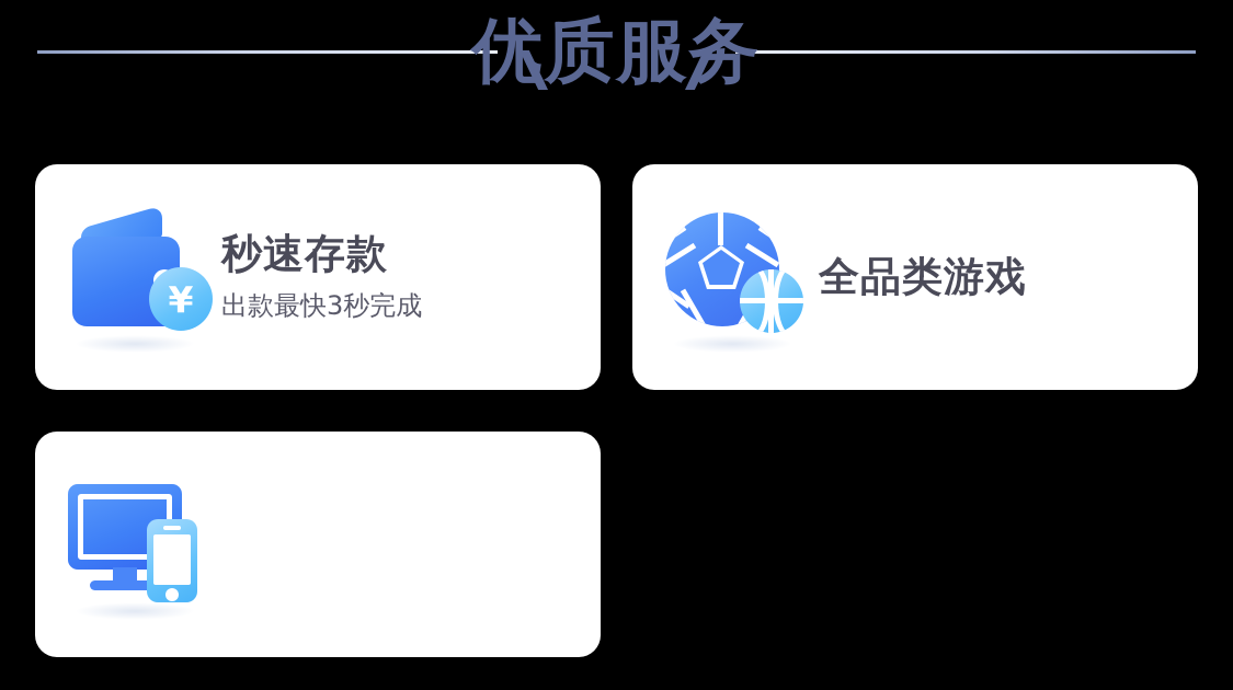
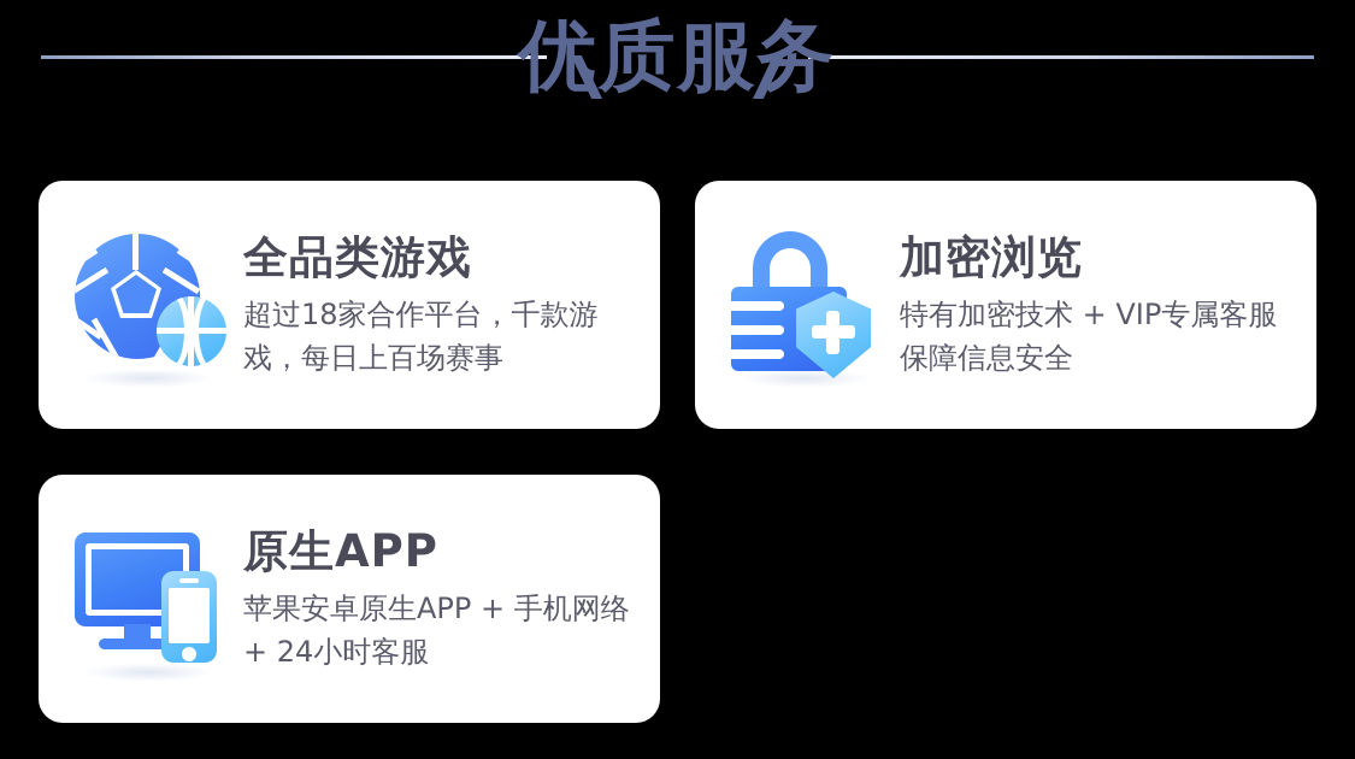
  优质服务
- ¥
- 秒速存款
- 出款最快3秒完成
  全品类游戏
+ 超过18家合作平台，千款游戏，每日上百场赛事
+ 加密浏览
+ 特有加密技术 + VIP专属客服保障信息安全
+ 原生APP
+ 苹果安卓原生APP + 手机网络 + 24小时客服
